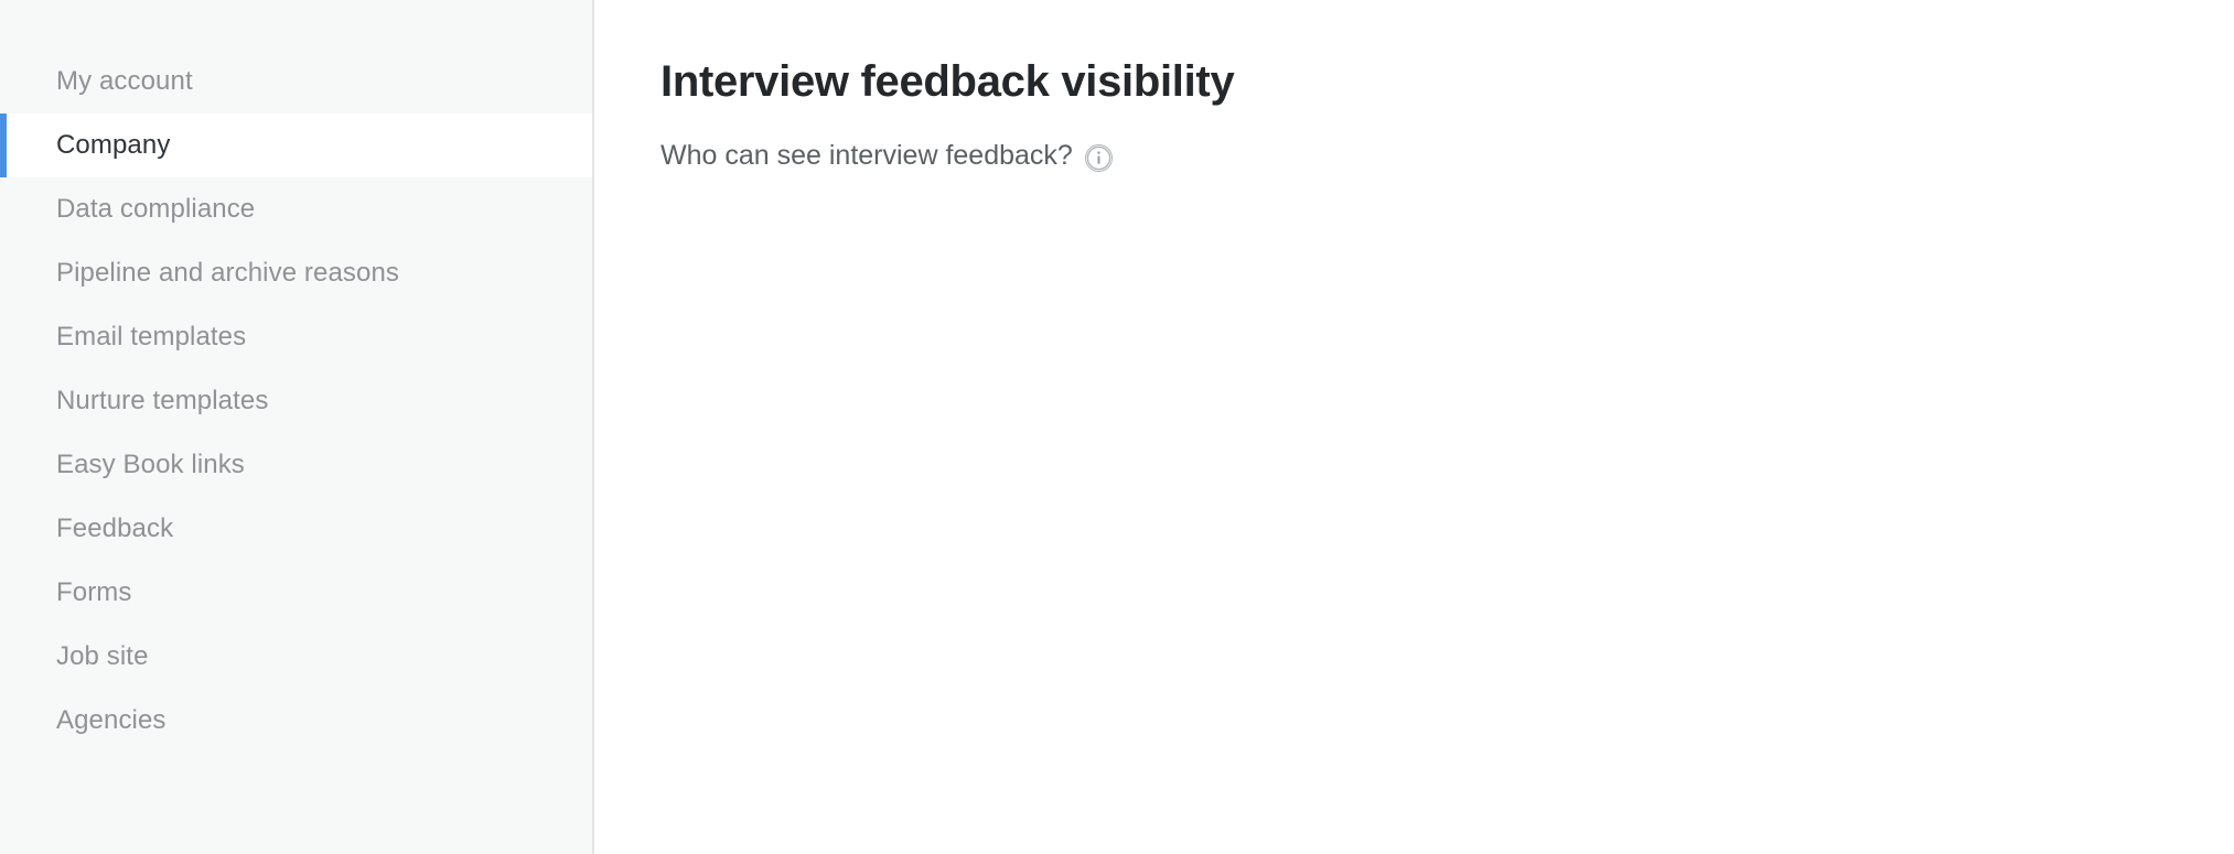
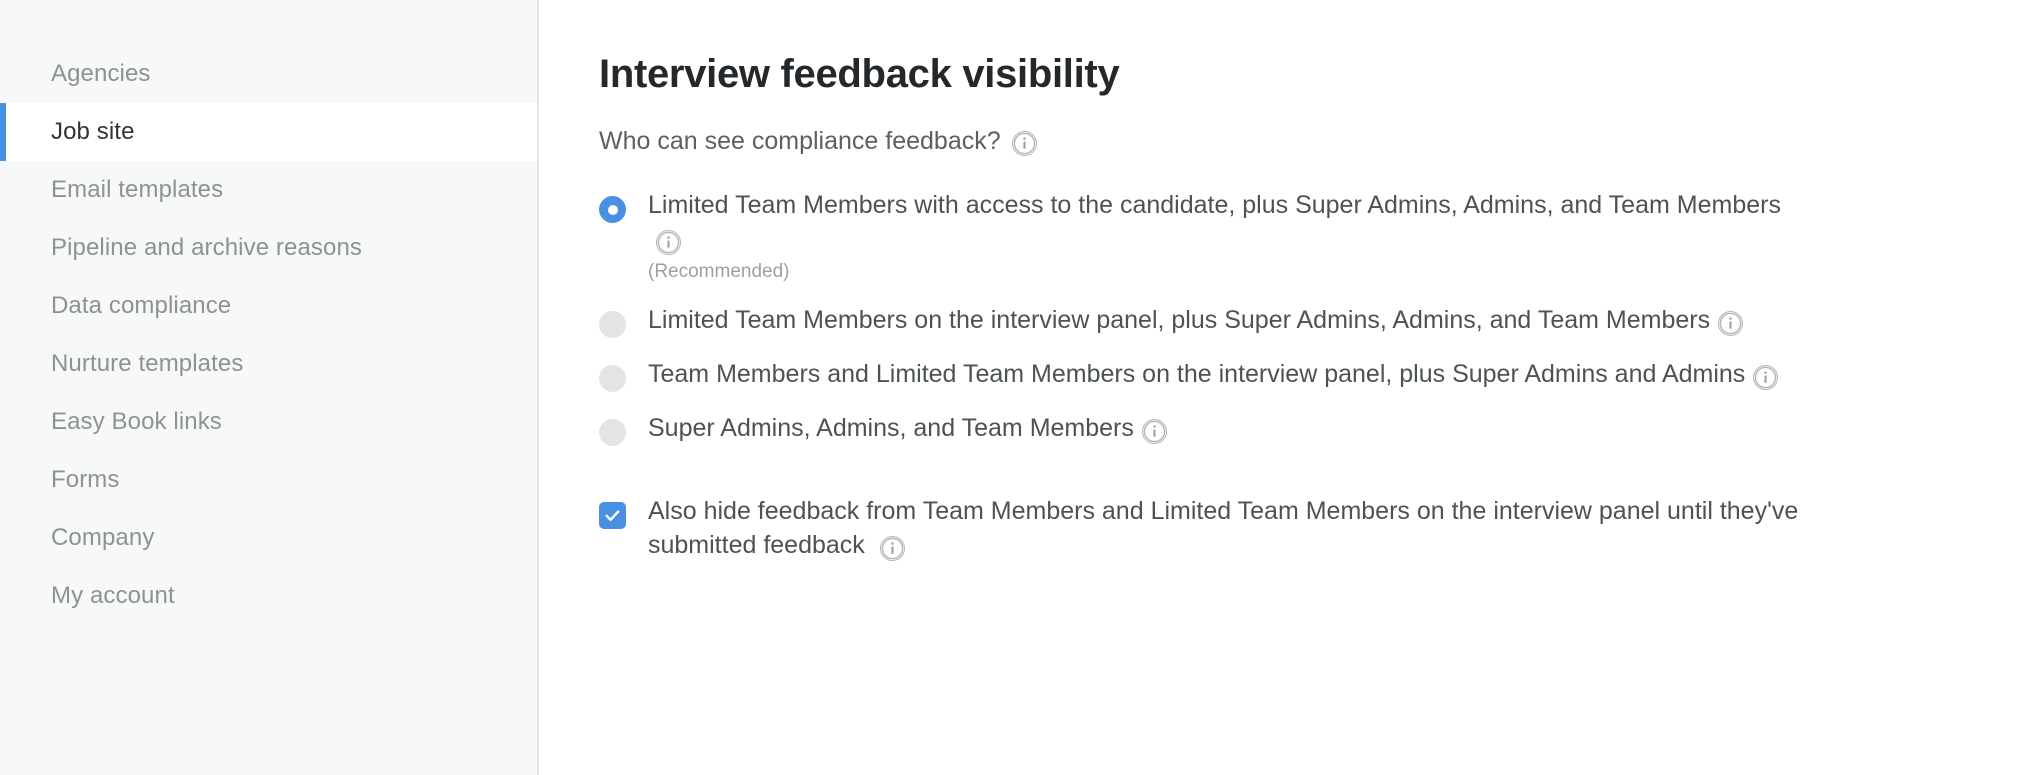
- My account
+ Agencies
- Company
+ Job site
- Data compliance
+ Email templates
  Pipeline and archive reasons
- Email templates
+ Data compliance
  Nurture templates
  Easy Book links
- Feedback
  Forms
- Job site
+ Company
- Agencies
+ My account
  Interview feedback visibility
- Who can see interview feedback?
+ Who can see compliance feedback?
+ Limited Team Members with access to the candidate, plus Super Admins, Admins, and Team Members
+ (Recommended)
+ Limited Team Members on the interview panel, plus Super Admins, Admins, and Team Members
+ Team Members and Limited Team Members on the interview panel, plus Super Admins and Admins
+ Super Admins, Admins, and Team Members
+ Also hide feedback from Team Members and Limited Team Members on the interview panel until they've submitted feedback
